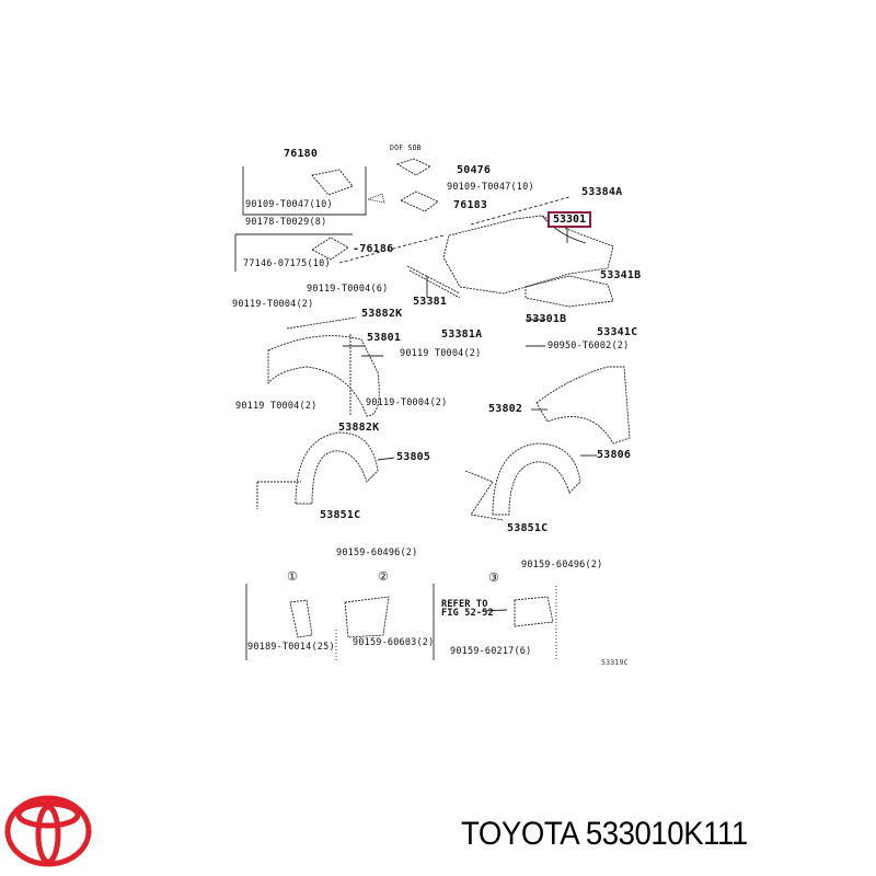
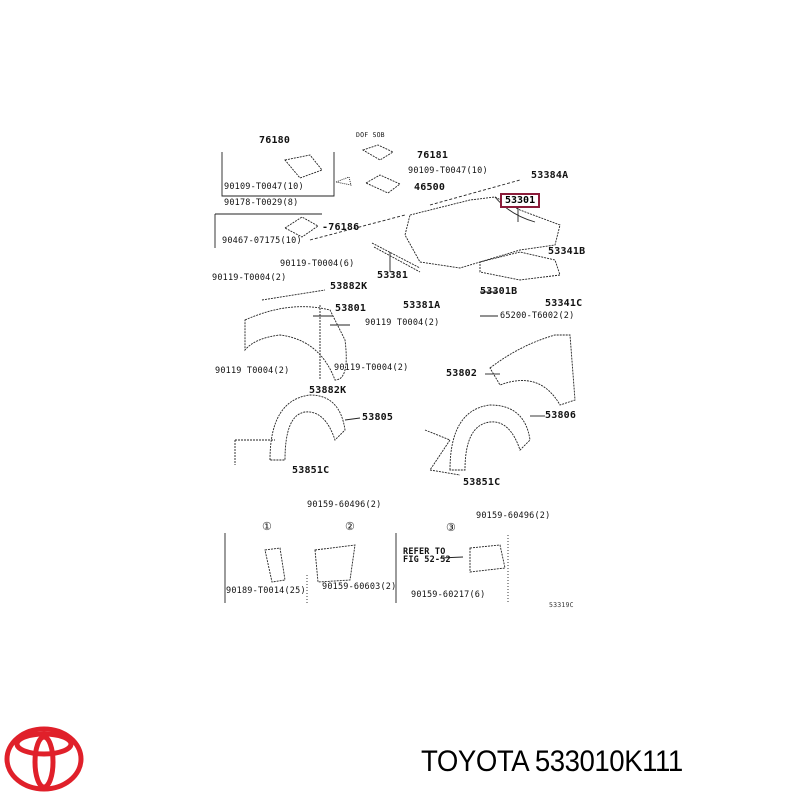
  DOF SOB
  76180
- 50476
+ 76181
- 76183
+ 46500
  -76186
  53384A
  53301
  53341B
  53381
  53381A
  53301B
  53341C
  53882K
  53801
  53802
  53882K
  53805
  53806
  53851C
  53851C
  90109-T0047(10)
  90178-T0029(8)
- 77146-07175(10)
+ 90467-07175(10)
  90109-T0047(10)
  90119-T0004(6)
  90119-T0004(2)
  90119 T0004(2)
  90119 T0004(2)
  90119-T0004(2)
- 90950-T6002(2)
+ 65200-T6002(2)
  90159-60496(2)
  90159-60496(2)
  ①
  ②
  ③
  90189-T0014(25)
  90159-60603(2)
  REFER TO
  FIG 52-52
  90159-60217(6)
  53319C
  TOYOTA 533010K111
